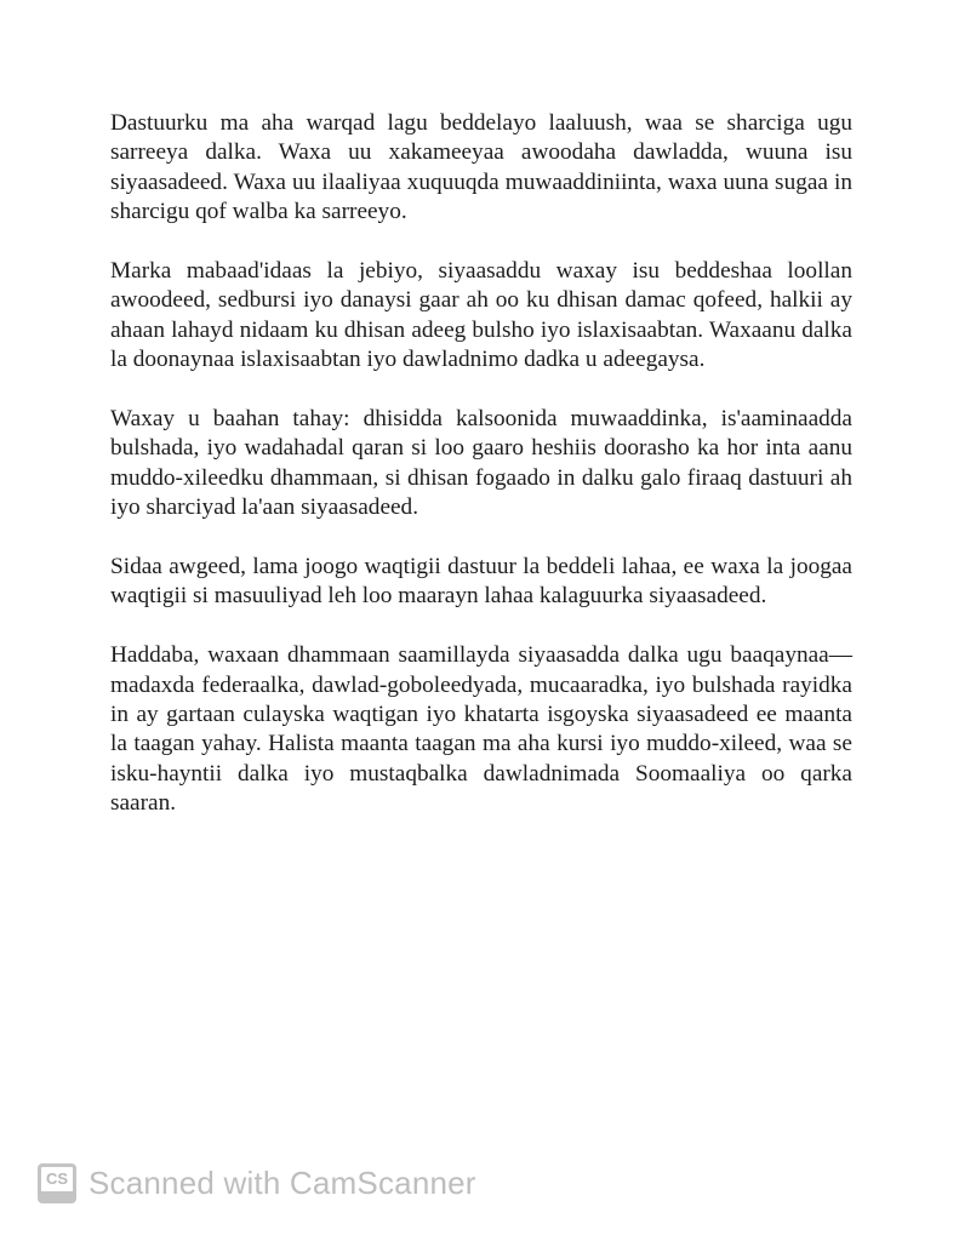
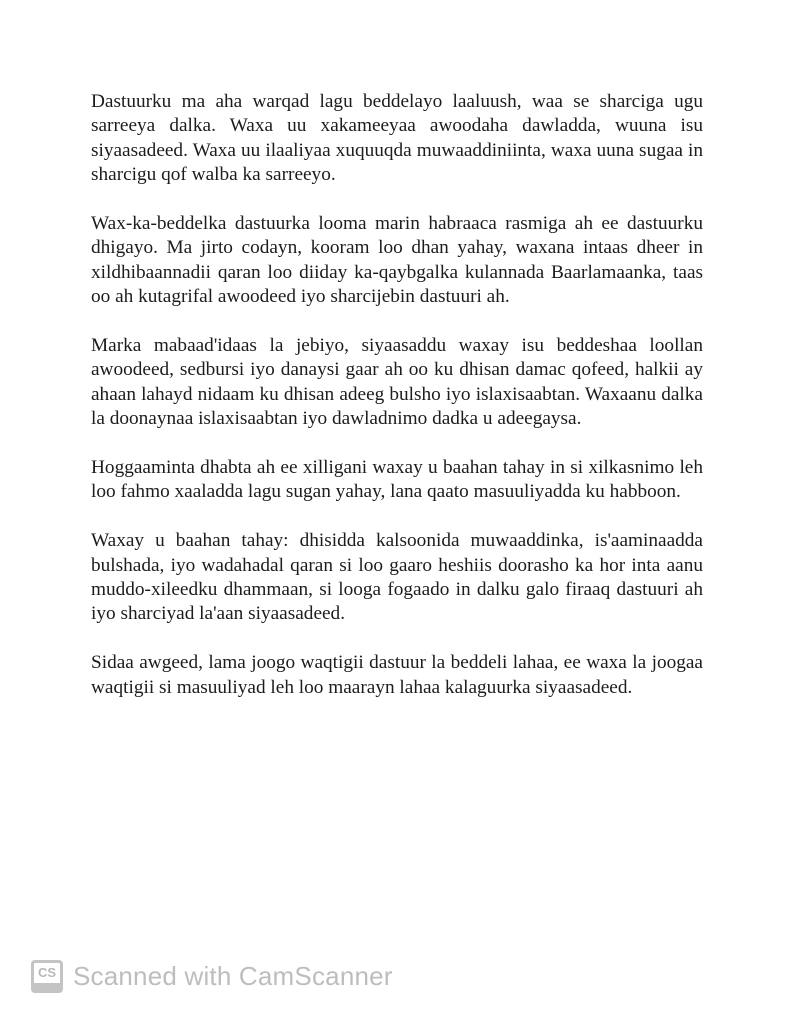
  Dastuurku ma aha warqad lagu beddelayo laaluush, waa se sharciga ugu sarreeya dalka. Waxa uu xakameeyaa awoodaha dawladda, wuuna isu siyaasadeed. Waxa uu ilaaliyaa xuquuqda muwaaddiniinta, waxa uuna sugaa in sharcigu qof walba ka sarreeyo.
+ Wax-ka-beddelka dastuurka looma marin habraaca rasmiga ah ee dastuurku dhigayo. Ma jirto codayn, kooram loo dhan yahay, waxana intaas dheer in xildhibaannadii qaran loo diiday ka-qaybgalka kulannada Baarlamaanka, taas oo ah kutagrifal awoodeed iyo sharcijebin dastuuri ah.
  Marka mabaad'idaas la jebiyo, siyaasaddu waxay isu beddeshaa loollan awoodeed, sedbursi iyo danaysi gaar ah oo ku dhisan damac qofeed, halkii ay ahaan lahayd nidaam ku dhisan adeeg bulsho iyo islaxisaabtan. Waxaanu dalka la doonaynaa islaxisaabtan iyo dawladnimo dadka u adeegaysa.
+ Hoggaaminta dhabta ah ee xilligani waxay u baahan tahay in si xilkasnimo leh loo fahmo xaaladda lagu sugan yahay, lana qaato masuuliyadda ku habboon.
- Waxay u baahan tahay: dhisidda kalsoonida muwaaddinka, is'aaminaadda bulshada, iyo wadahadal qaran si loo gaaro heshiis doorasho ka hor inta aanu muddo-xileedku dhammaan, si dhisan fogaado in dalku galo firaaq dastuuri ah iyo sharciyad la'aan siyaasadeed.
+ Waxay u baahan tahay: dhisidda kalsoonida muwaaddinka, is'aaminaadda bulshada, iyo wadahadal qaran si loo gaaro heshiis doorasho ka hor inta aanu muddo-xileedku dhammaan, si looga fogaado in dalku galo firaaq dastuuri ah iyo sharciyad la'aan siyaasadeed.
  Sidaa awgeed, lama joogo waqtigii dastuur la beddeli lahaa, ee waxa la joogaa waqtigii si masuuliyad leh loo maarayn lahaa kalaguurka siyaasadeed.
- Haddaba, waxaan dhammaan saamillayda siyaasadda dalka ugu baaqaynaa—madaxda federaalka, dawlad-goboleedyada, mucaaradka, iyo bulshada rayidka in ay gartaan culayska waqtigan iyo khatarta isgoyska siyaasadeed ee maanta la taagan yahay. Halista maanta taagan ma aha kursi iyo muddo-xileed, waa se isku-hayntii dalka iyo mustaqbalka dawladnimada Soomaaliya oo qarka saaran.
  CS
  Scanned with CamScanner
